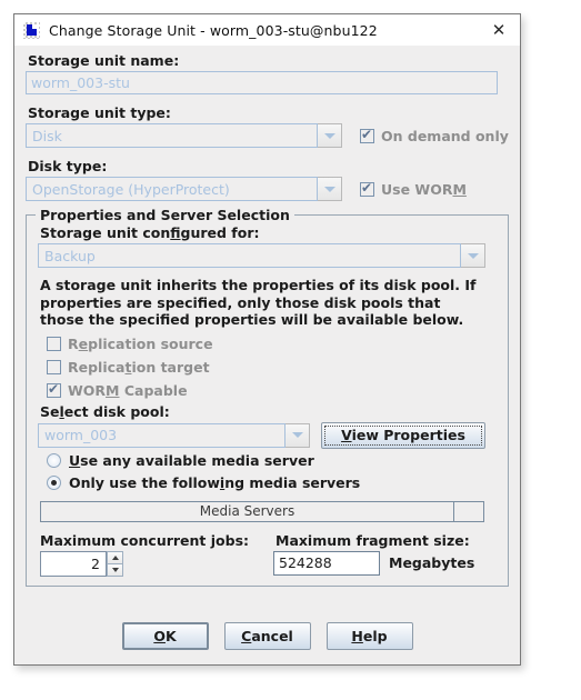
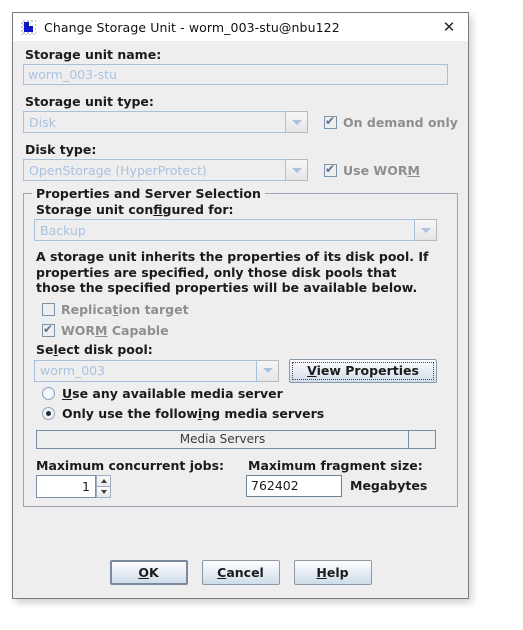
  Change Storage Unit - worm_003-stu@nbu122
  ✕
  Storage unit name:
  worm_003-stu
  Storage unit type:
  Disk
  On demand only
  Disk type:
  OpenStorage (HyperProtect)
  Use WORM
  Properties and Server Selection
  Storage unit configured for:
  Backup
  A storage unit inherits the properties of its disk pool. If properties are specified, only those disk pools that those the specified properties will be available below.
- Replication source
  Replication target
  WORM Capable
  Select disk pool:
  worm_003
  View Properties
  Use any available media server
  Only use the following media servers
  Media Servers
  Maximum concurrent jobs:
- 2
+ 1
  Maximum fragment size:
- 524288
+ 762402
  Megabytes
  OK
  Cancel
  Help
